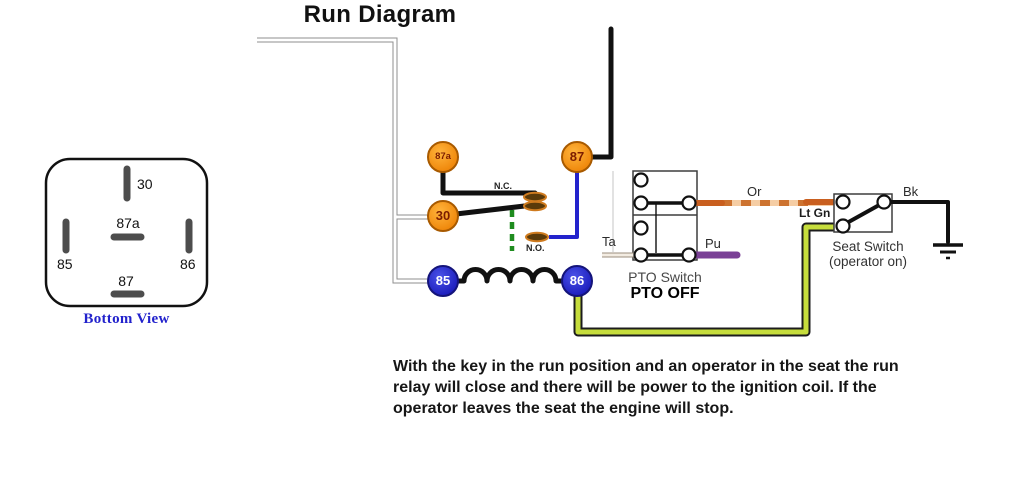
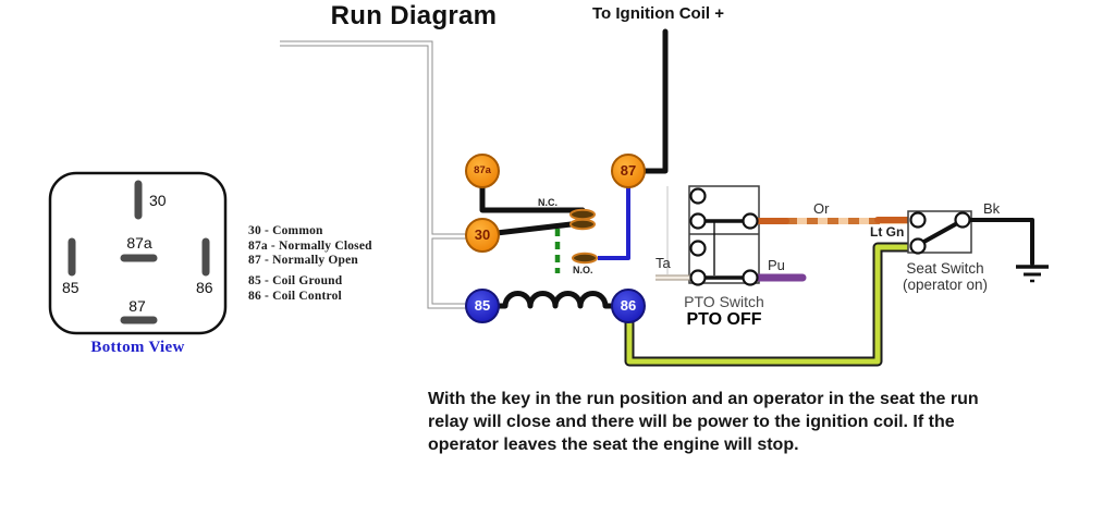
  Run Diagram
+ To Ignition Coil +
+ 30 - Common
+ 87a - Normally Closed
+ 87 - Normally Open
+ 85 - Coil Ground
+ 86 - Coil Control
  Bottom View
  30
  87a
  85
  86
  87
  87a
  87
  30
  85
  86
  N.C.
  N.O.
  Or
  Pu
  Ta
  Bk
  Lt Gn
  PTO Switch
  PTO OFF
  Seat Switch
  (operator on)
  With the key in the run position and an operator in the seat the run
  relay will close and there will be power to the ignition coil. If the
  operator leaves the seat the engine will stop.
